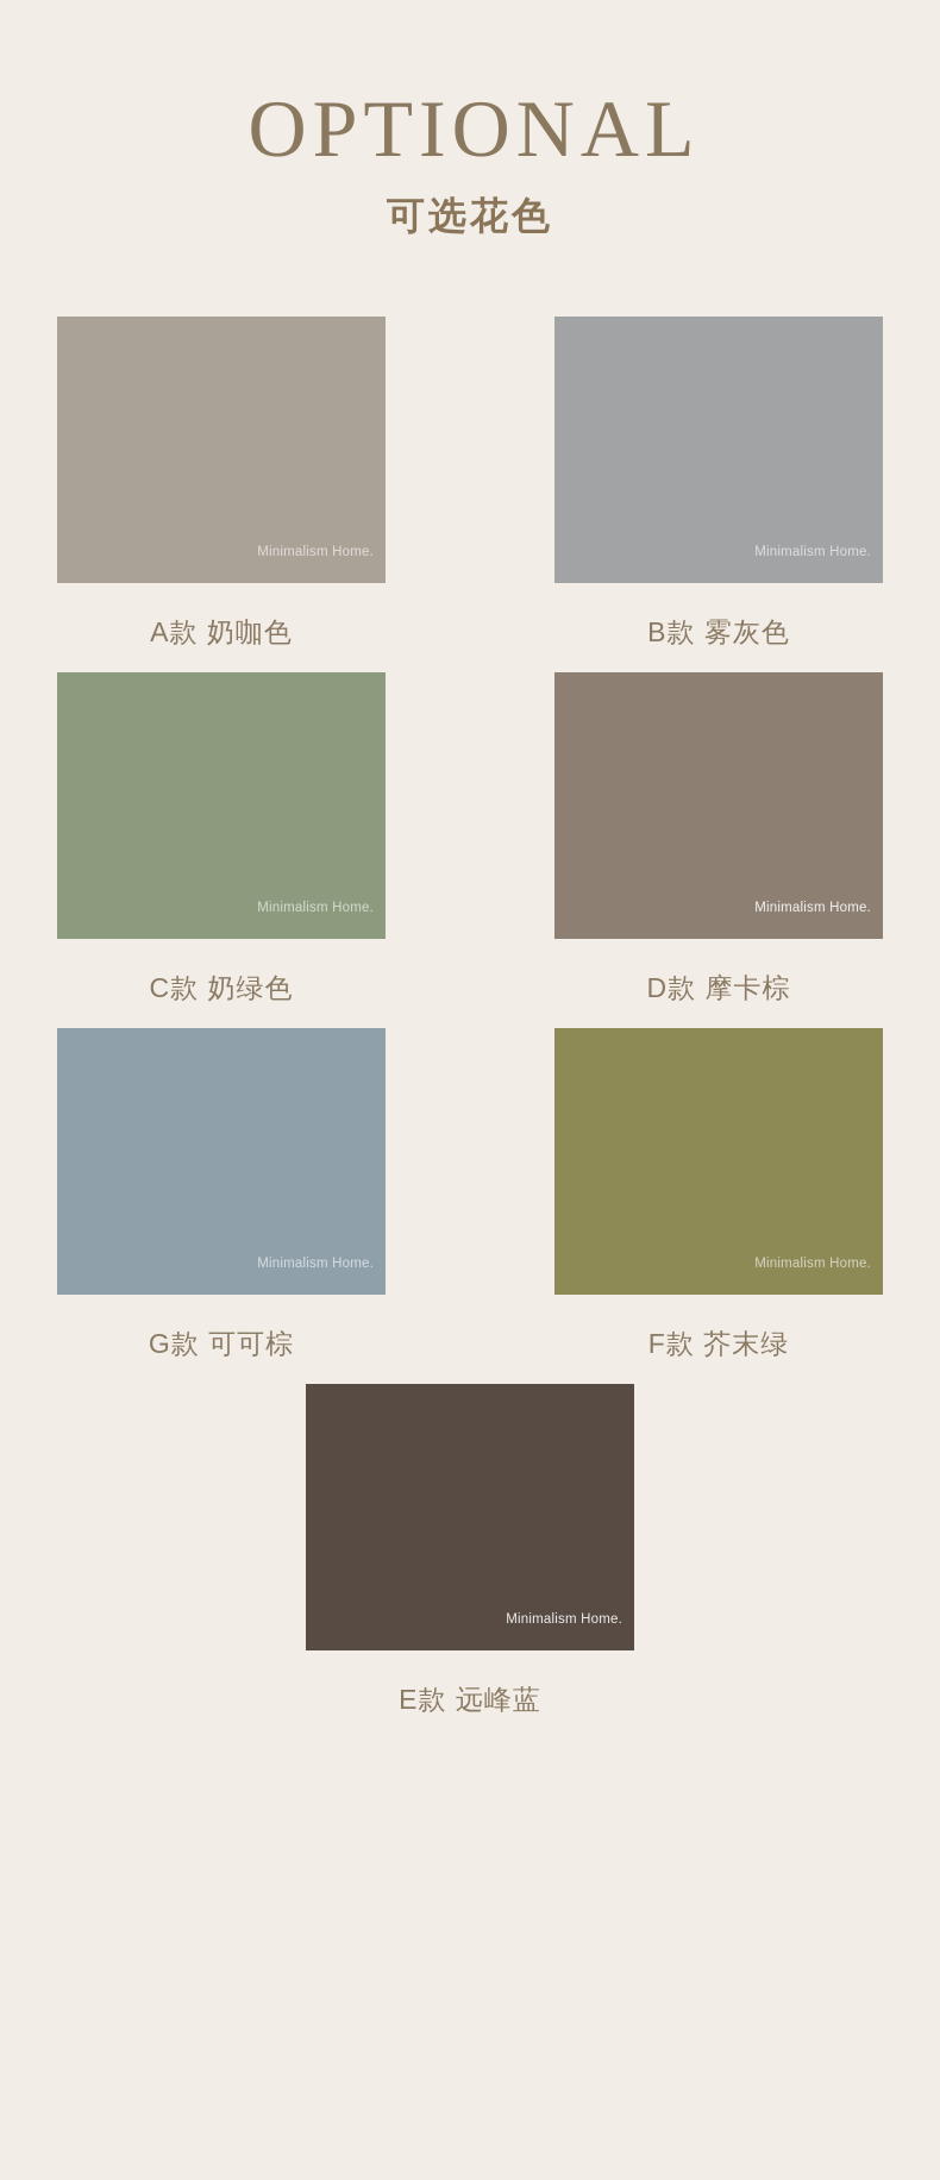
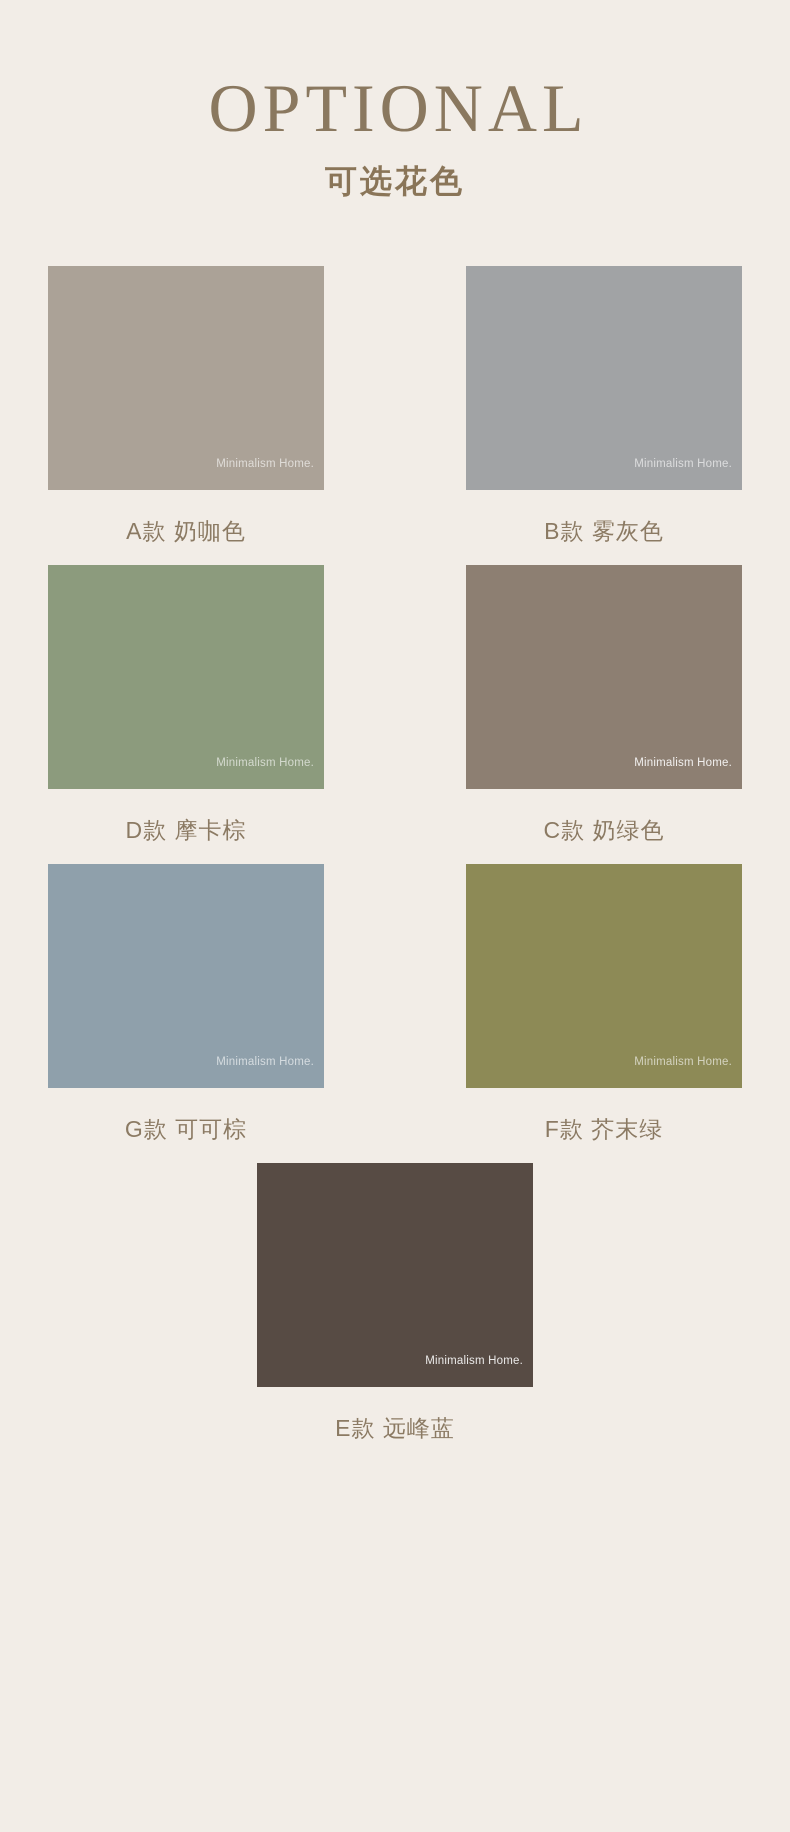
  OPTIONAL
  可选花色
  Minimalism Home.
  A款 奶咖色
  Minimalism Home.
  B款 雾灰色
  Minimalism Home.
- C款 奶绿色
+ D款 摩卡棕
  Minimalism Home.
- D款 摩卡棕
+ C款 奶绿色
  Minimalism Home.
  G款 可可棕
  Minimalism Home.
  F款 芥末绿
  Minimalism Home.
  E款 远峰蓝
